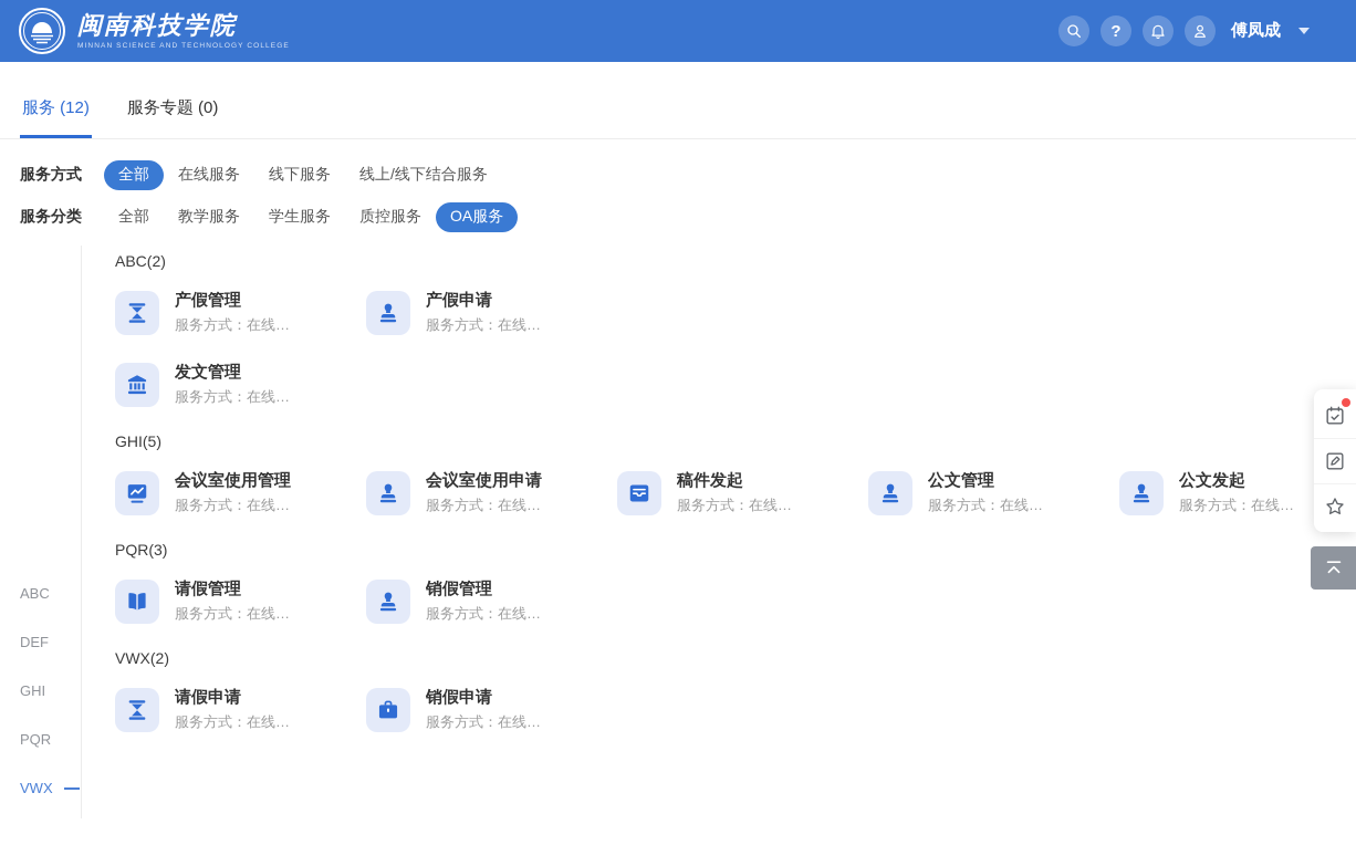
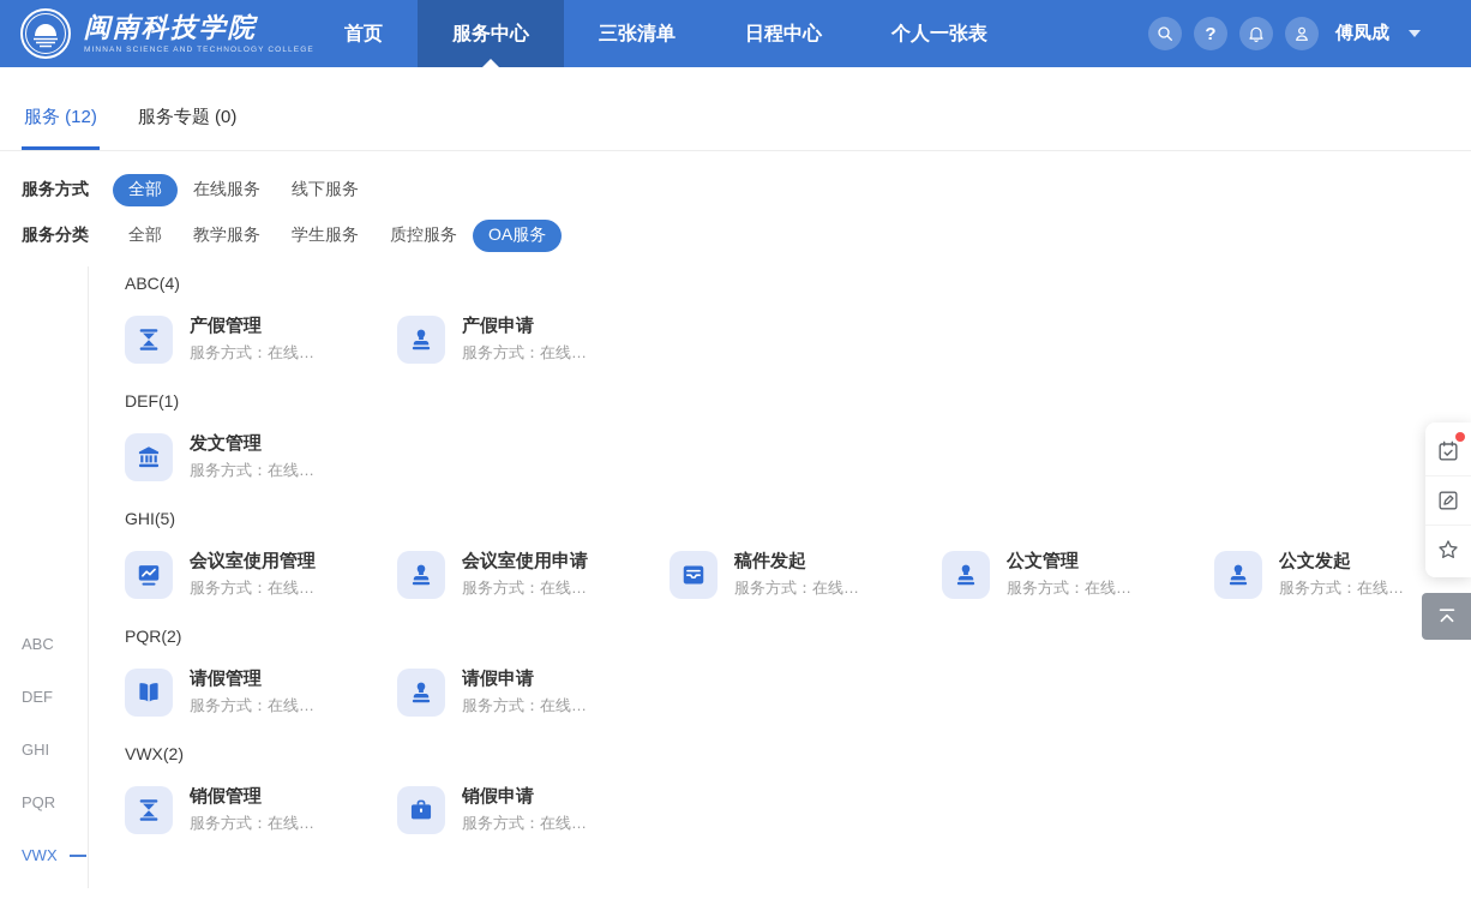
  闽南科技学院
+ 首页
+ 服务中心
+ 三张清单
+ 日程中心
+ 个人一张表
  ?
  傅凤成
  服务 (12)
  服务专题 (0)
  服务方式
  全部
  在线服务
  线下服务
- 线上/线下结合服务
  服务分类
  全部
  教学服务
  学生服务
  质控服务
  OA服务
- ABC(2)
+ ABC(4)
  产假管理
  服务方式：在线…
  产假申请
  服务方式：在线…
+ DEF(1)
  发文管理
  服务方式：在线…
  GHI(5)
  会议室使用管理
  服务方式：在线…
  会议室使用申请
  服务方式：在线…
  稿件发起
  服务方式：在线…
  公文管理
  服务方式：在线…
  公文发起
  服务方式：在线…
- PQR(3)
+ PQR(2)
  请假管理
  服务方式：在线…
- 销假管理
+ 请假申请
  服务方式：在线…
  VWX(2)
- 请假申请
+ 销假管理
  服务方式：在线…
  销假申请
  服务方式：在线…
  ABC
  DEF
  GHI
  PQR
  VWX
